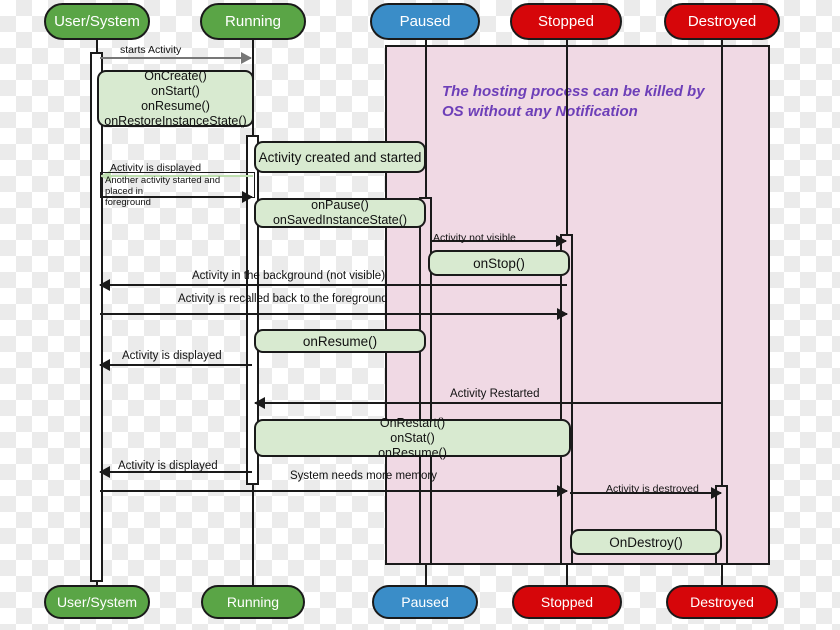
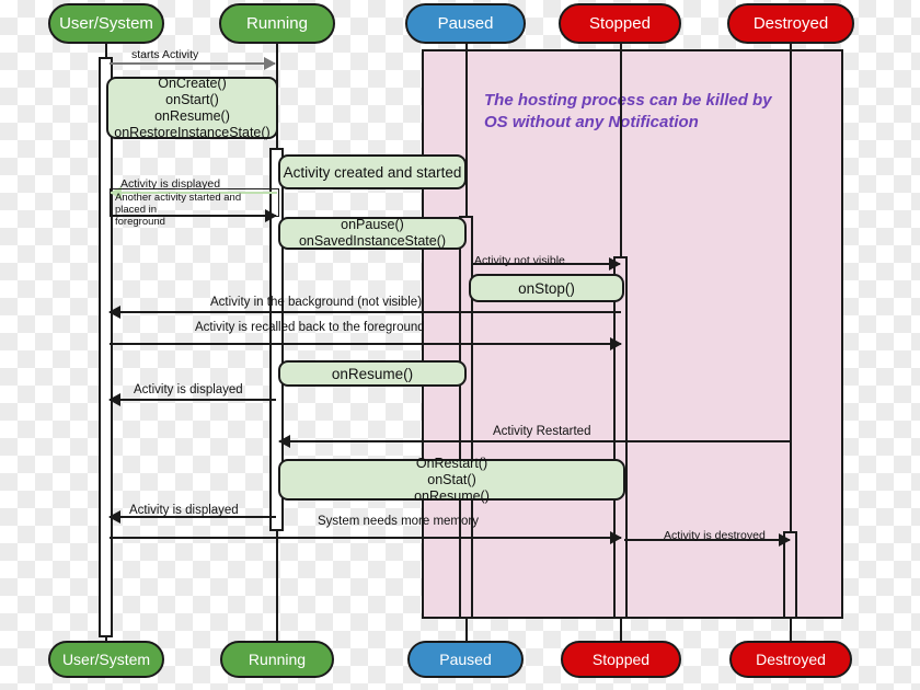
  The hosting procss can be killed by
  OS without any Notification
  User/System
  Running
  Paused
  Stopped
  Destroyed
  User/System
  Running
  Paused
  Stopped
  Destroyed
  starts Activity
  OnCreate()
  onStart()
  onResume()
  onRestoreInstanceState()
  Activity created and started
  Activity is displayed
  Another activity started and placed in
  foreground
  onPause()
  onSavedInstanceState()
  Activity not visible
  onStop()
  Activity in the background (not visible)
  Activity is recalled back to the foreground
  onResume()
  Activity is displayed
  Activity Restarted
  OnRestart()
  onStat()
  onResume()
  Activity is displayed
  System needs more memory
  Activity is destroyed
- OnDestroy()
